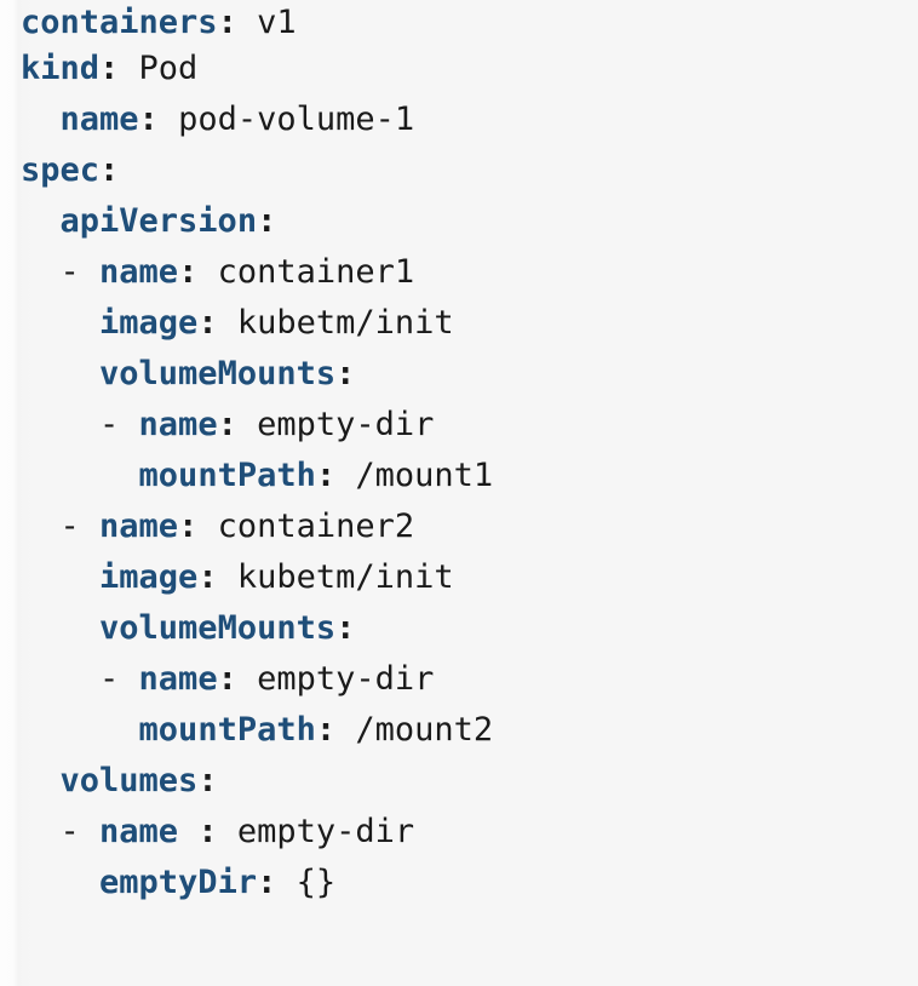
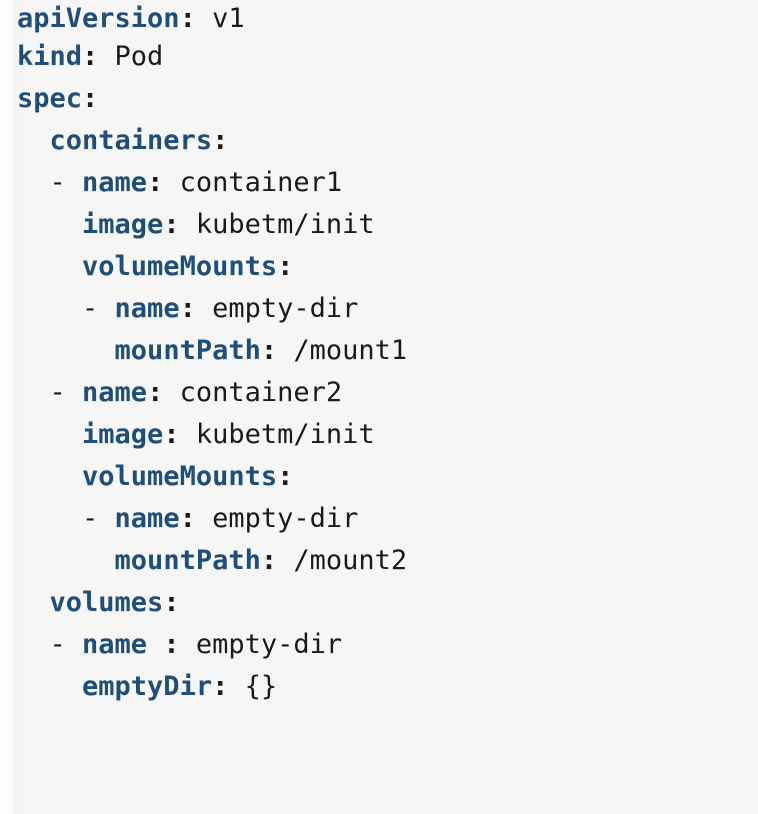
- containers: v1
+ apiVersion: v1
  kind: Pod
- name: pod-volume-1
  spec:
- apiVersion:
+ containers:
  - name: container1
  image: kubetm/init
  volumeMounts:
  - name: empty-dir
  mountPath: /mount1
  - name: container2
  image: kubetm/init
  volumeMounts:
  - name: empty-dir
  mountPath: /mount2
  volumes:
  - name : empty-dir
  emptyDir: {}
